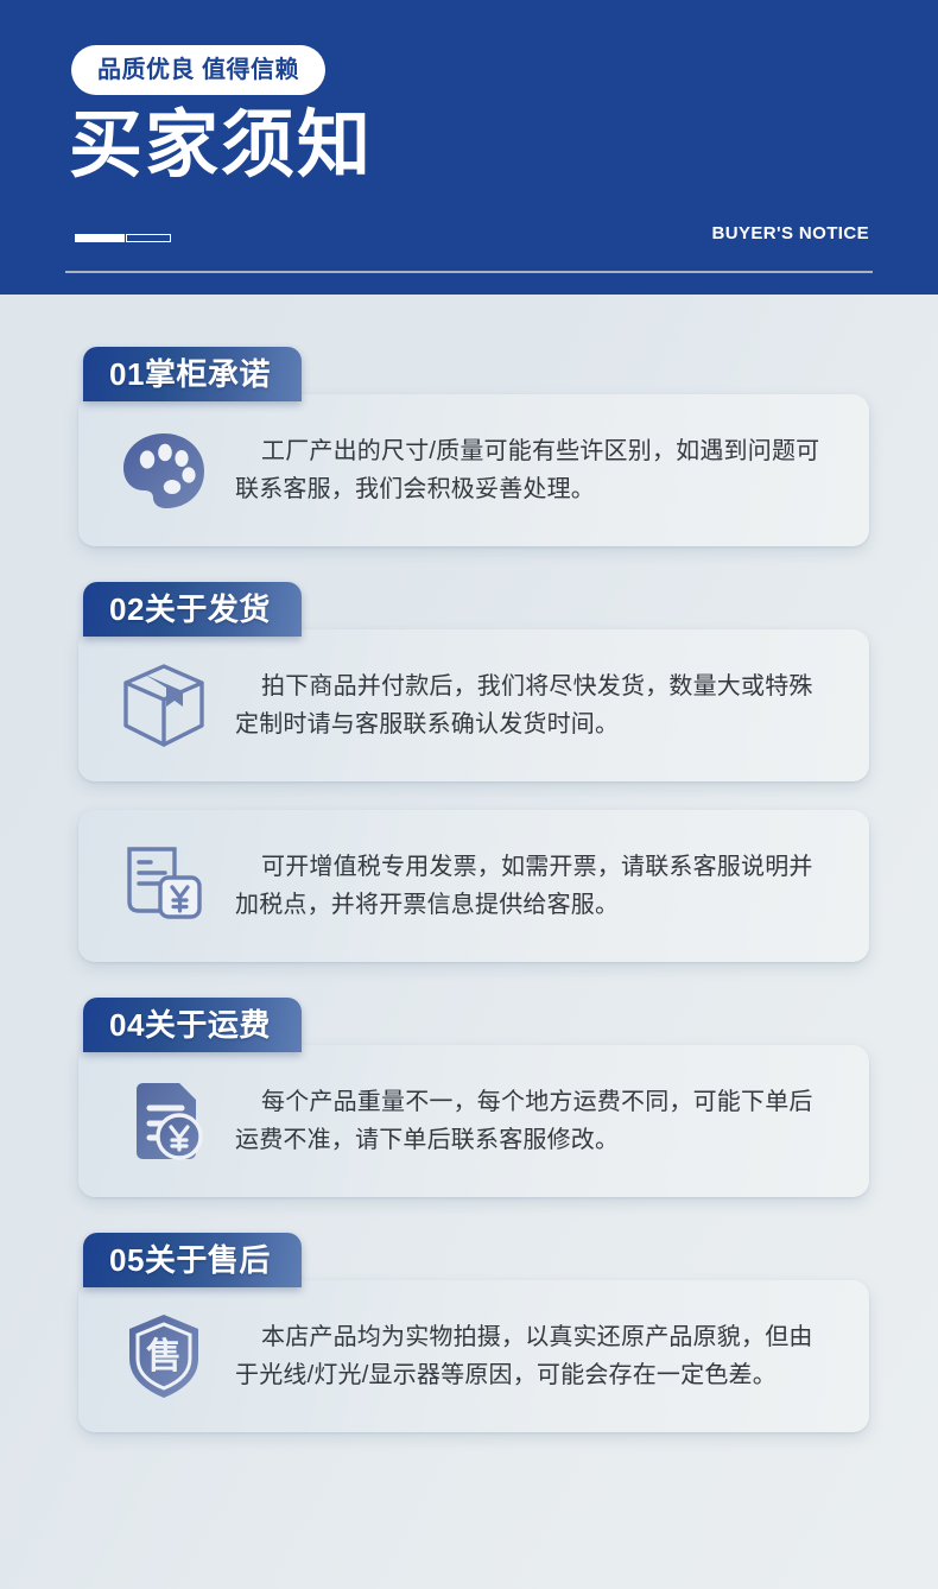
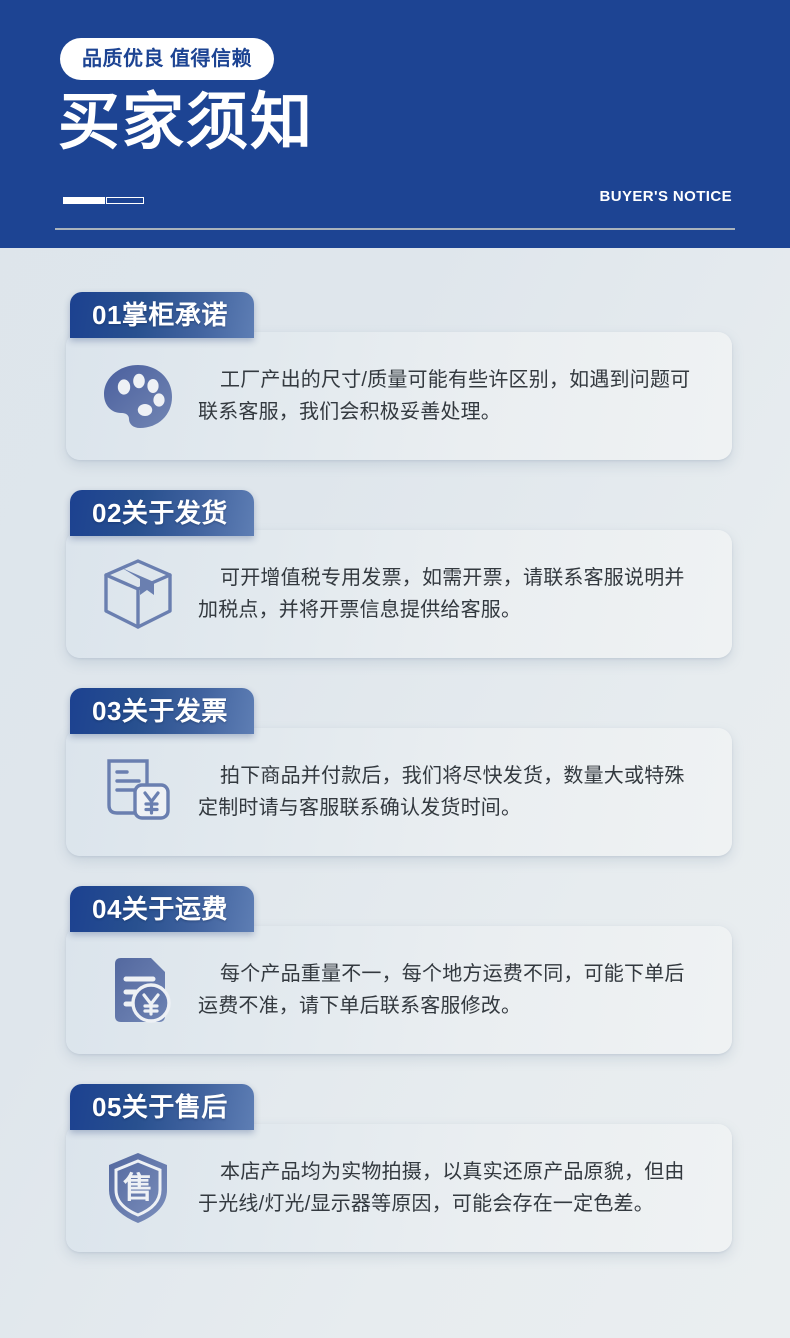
  品质优良 值得信赖
  买家须知
  BUYER'S NOTICE
  01掌柜承诺
  工厂产出的尺寸/质量可能有些许区别，如遇到问题可联系客服，我们会积极妥善处理。
  02关于发货
- 拍下商品并付款后，我们将尽快发货，数量大或特殊定制时请与客服联系确认发货时间。
+ 可开增值税专用发票，如需开票，请联系客服说明并加税点，并将开票信息提供给客服。
+ 03关于发票
- 可开增值税专用发票，如需开票，请联系客服说明并加税点，并将开票信息提供给客服。
+ 拍下商品并付款后，我们将尽快发货，数量大或特殊定制时请与客服联系确认发货时间。
  04关于运费
  每个产品重量不一，每个地方运费不同，可能下单后运费不准，请下单后联系客服修改。
  05关于售后
  售
  本店产品均为实物拍摄，以真实还原产品原貌，但由于光线/灯光/显示器等原因，可能会存在一定色差。
